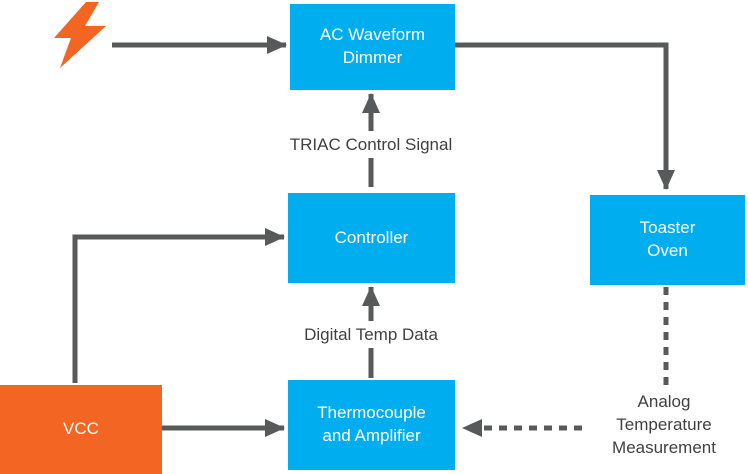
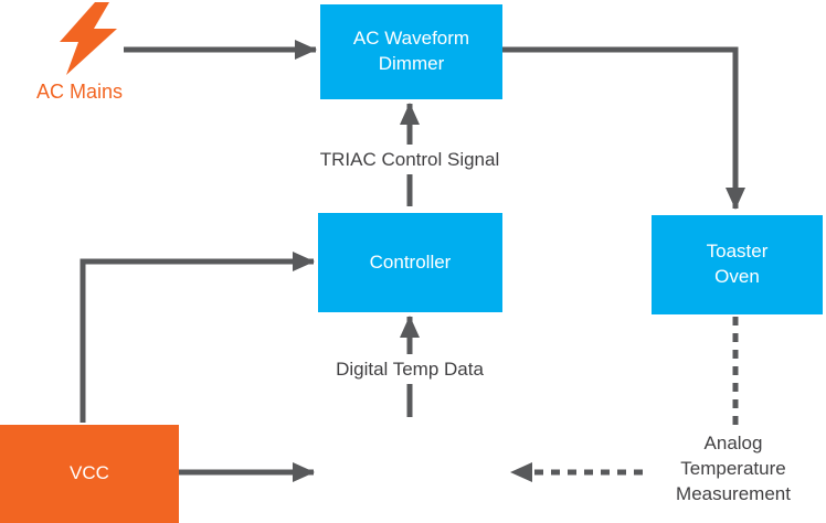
+ AC Mains
  AC Waveform
  Dimmer
  Controller
  Toaster
  Oven
- Thermocouple
- and Amplifier
  VCC
  TRIAC Control Signal
  Digital Temp Data
  Analog
  Temperature
  Measurement
